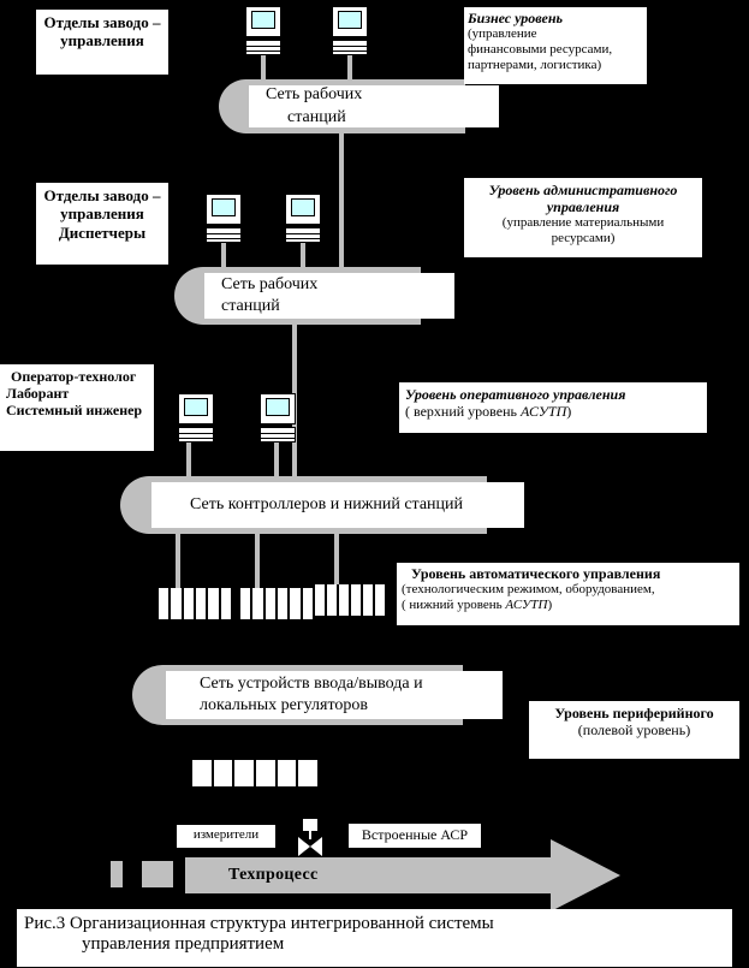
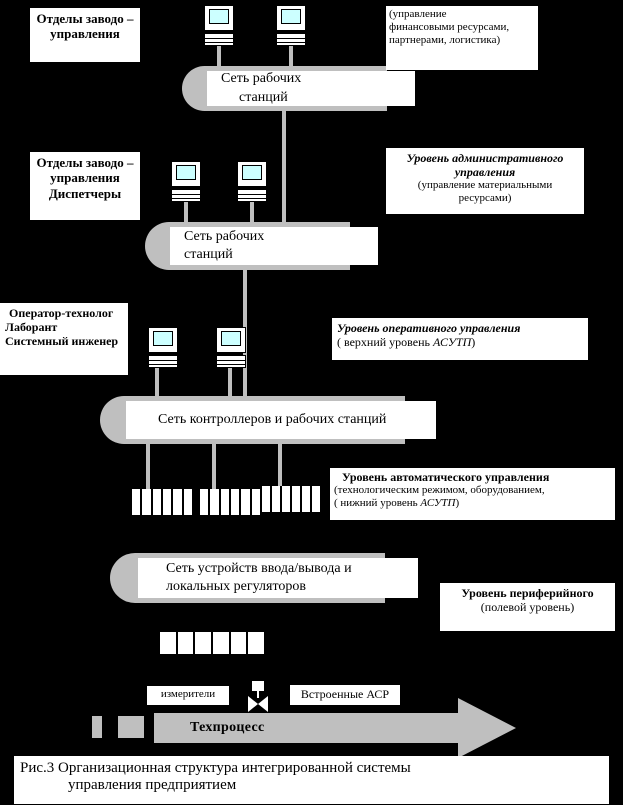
  Отделы заводо –
  управления
  Сеть рабочих
  станций
- Бизнес уровень
  (управление
  финансовыми ресурсами,
  партнерами, логистика)
  Отделы заводо –
  управления
  Диспетчеры
  Сеть рабочих
  станций
  Уровень административного
  управления
  (управление материальными
  ресурсами)
  Оператор-технолог
  Лаборант
  Системный инженер
- Сеть контроллеров и нижний станций
+ Сеть контроллеров и рабочих станций
  Уровень оперативного управления
  ( верхний уровень АСУТП)
  Уровень автоматического управления
  (технологическим режимом, оборудованием,
  ( нижний уровень АСУТП)
  Сеть устройств ввода/вывода и
  локальных регуляторов
  Уровень периферийного
  (полевой уровень)
  измерители
  Встроенные АСР
  Техпроцесс
  Рис.3 Организационная структура интегрированной системы
  управления предприятием
